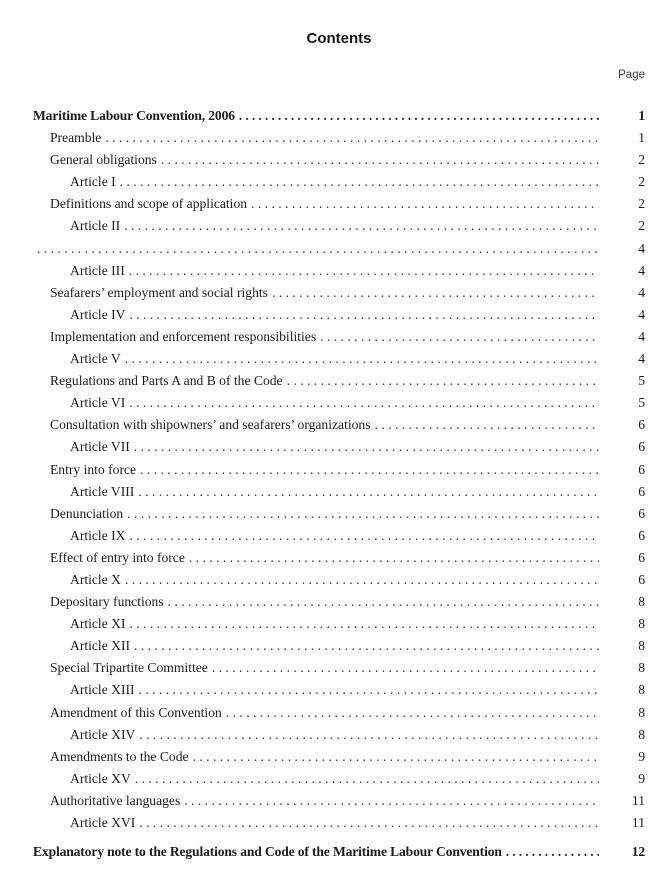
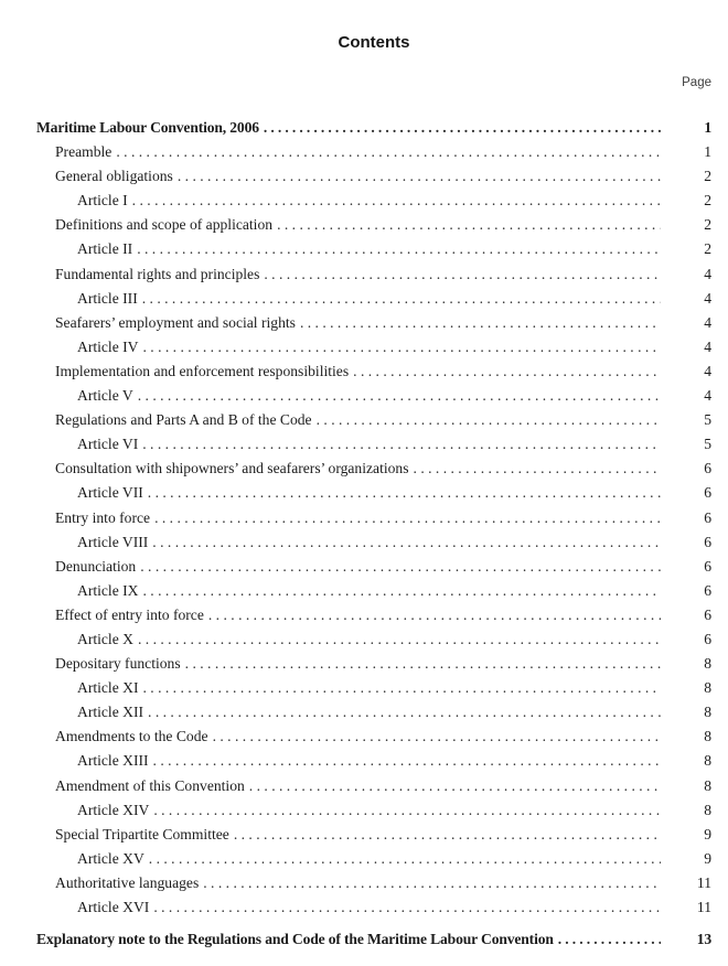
  Contents
  Page
  Maritime Labour Convention, 2006
  1
  Preamble
  1
  General obligations
  2
  Article I
  2
  Definitions and scope of application
  2
  Article II
  2
+ Fundamental rights and principles
  4
  Article III
  4
  Seafarers’ employment and social rights
  4
  Article IV
  4
  Implementation and enforcement responsibilities
  4
  Article V
  4
  Regulations and Parts A and B of the Code
  5
  Article VI
  5
  Consultation with shipowners’ and seafarers’ organizations
  6
  Article VII
  6
  Entry into force
  6
  Article VIII
  6
  Denunciation
  6
  Article IX
  6
  Effect of entry into force
  6
  Article X
  6
  Depositary functions
  8
  Article XI
  8
  Article XII
  8
- Special Tripartite Committee
+ Amendments to the Code
  8
  Article XIII
  8
  Amendment of this Convention
  8
  Article XIV
  8
- Amendments to the Code
+ Special Tripartite Committee
  9
  Article XV
  9
  Authoritative languages
  11
  Article XVI
  11
  Explanatory note to the Regulations and Code of the Maritime Labour Convention
- 12
+ 13
